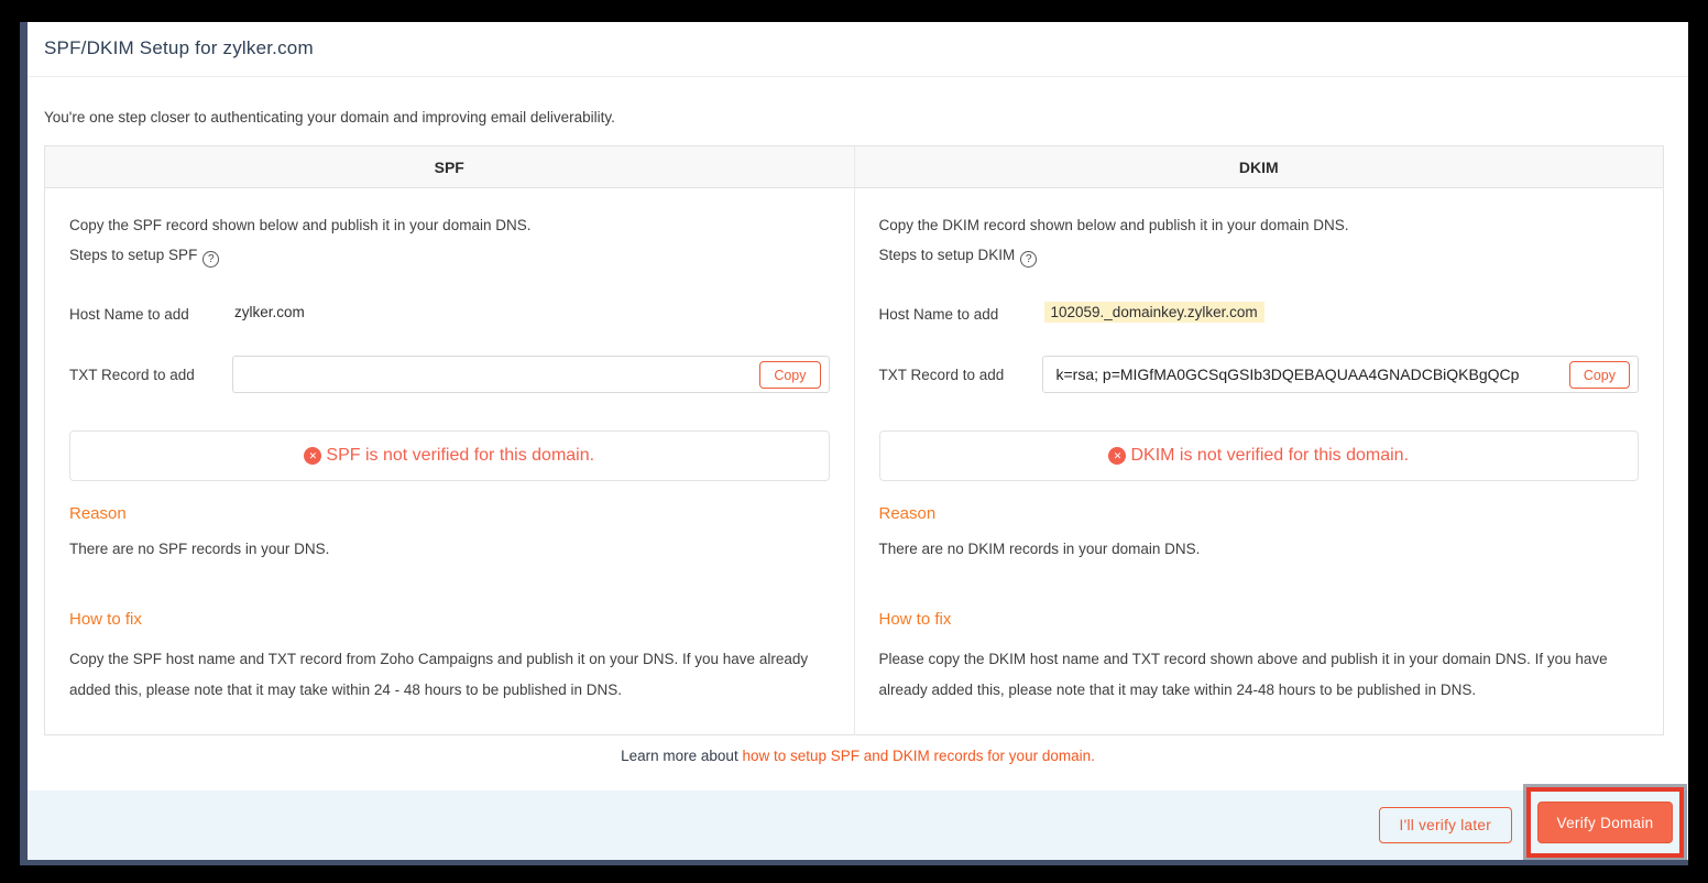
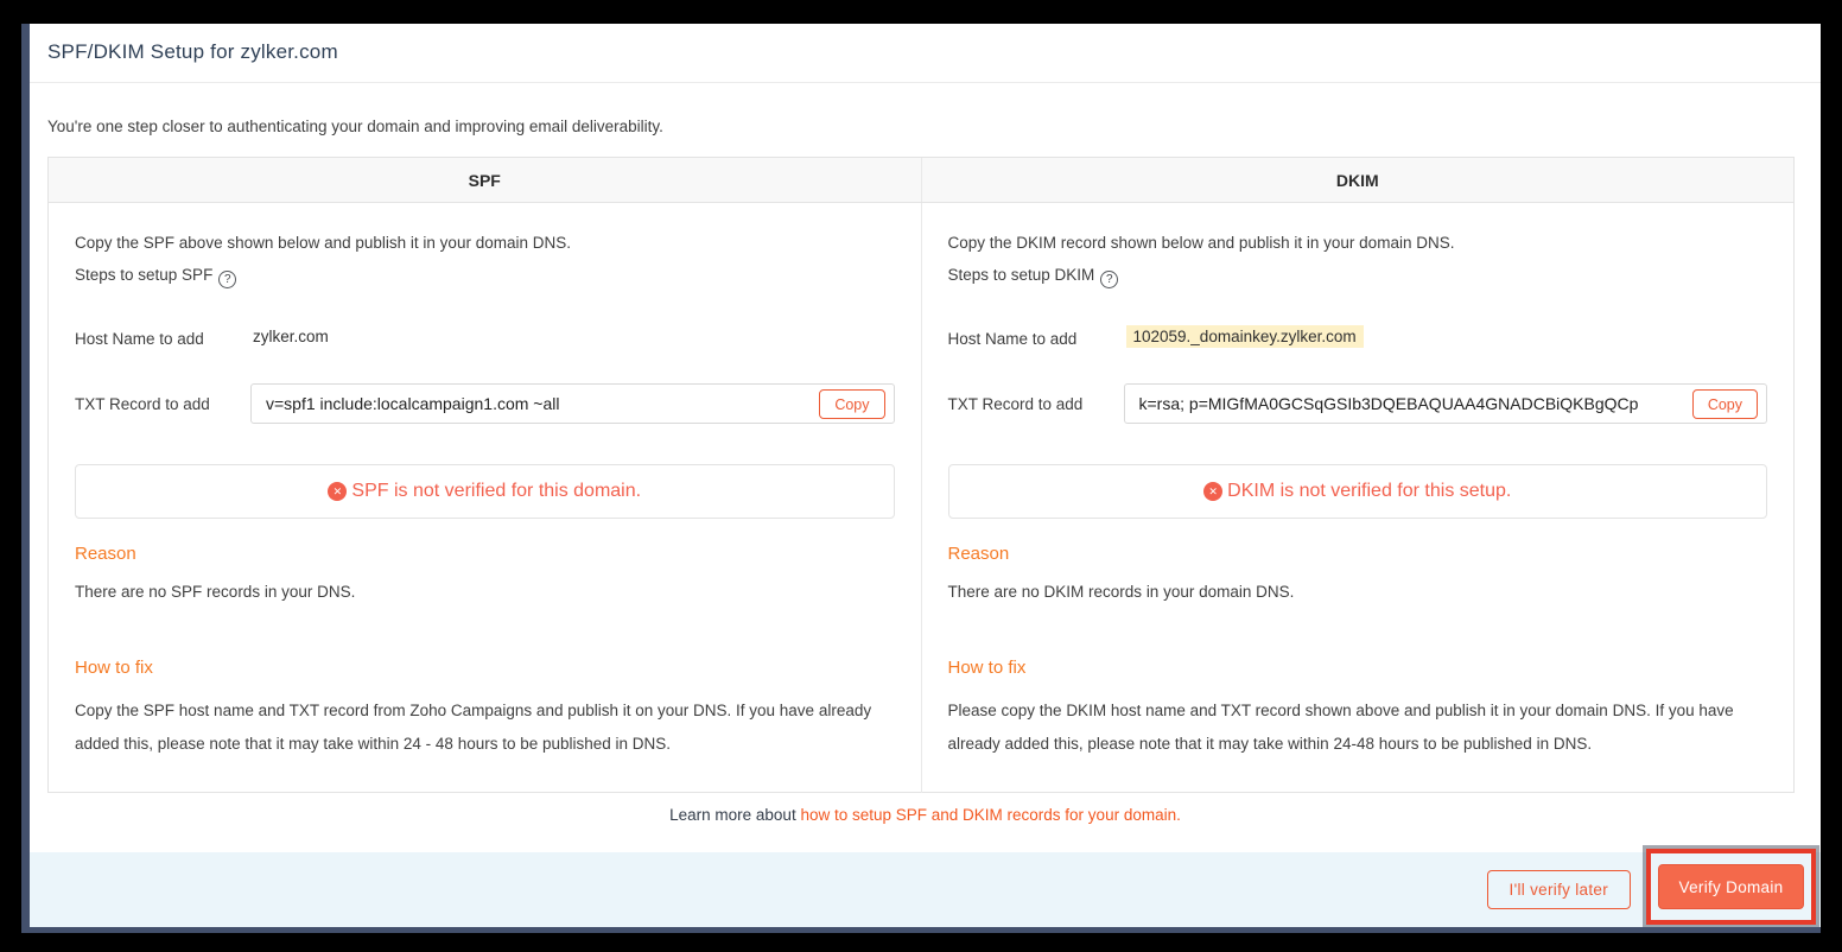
  SPF/DKIM Setup for zylker.com
  You're one step closer to authenticating your domain and improving email deliverability.
  SPF
  DKIM
- Copy the SPF record shown below and publish it in your domain DNS.
+ Copy the SPF above shown below and publish it in your domain DNS.
  Steps to setup SPF ?
  Host Name to add
  zylker.com
  TXT Record to add
+ v=spf1 include:localcampaign1.com ~all
  Copy
  ✕
  SPF is not verified for this domain.
  Reason
  There are no SPF records in your DNS.
  How to fix
  Copy the SPF host name and TXT record from Zoho Campaigns and publish it on your DNS. If you have already added this, please note that it may take within 24 - 48 hours to be published in DNS.
  Copy the DKIM record shown below and publish it in your domain DNS.
  Steps to setup DKIM ?
  Host Name to add
  102059._domainkey.zylker.com
  TXT Record to add
  k=rsa; p=MIGfMA0GCSqGSIb3DQEBAQUAA4GNADCBiQKBgQCp
  Copy
  ✕
- DKIM is not verified for this domain.
+ DKIM is not verified for this setup.
  Reason
  There are no DKIM records in your domain DNS.
  How to fix
  Please copy the DKIM host name and TXT record shown above and publish it in your domain DNS. If you have already added this, please note that it may take within 24-48 hours to be published in DNS.
  Learn more about how to setup SPF and DKIM records for your domain.
  I'll verify later
  Verify Domain
